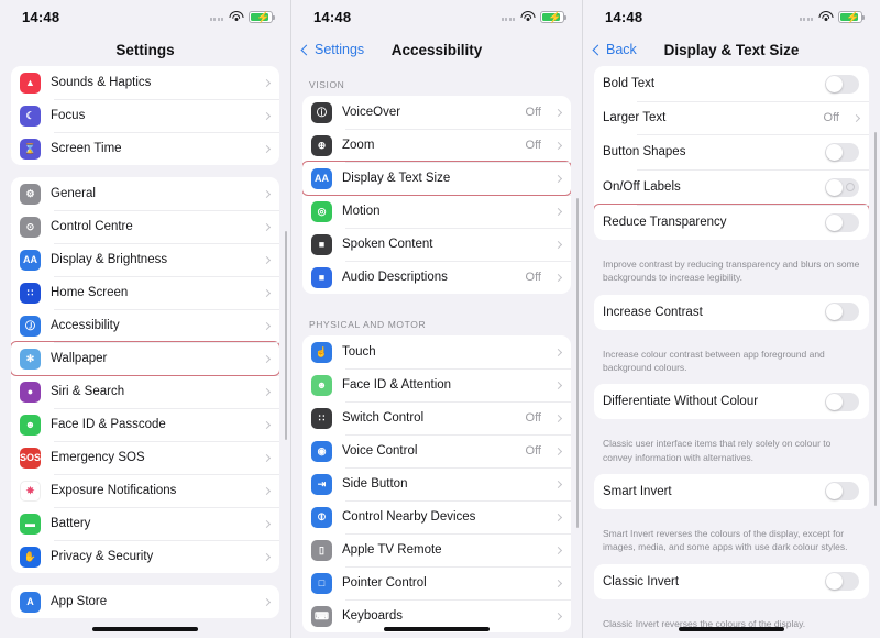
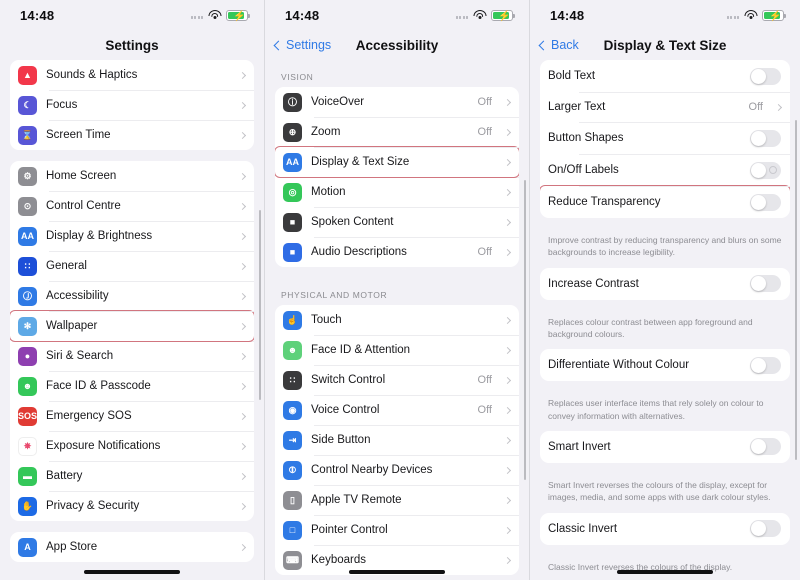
  14:48
  ⚡
  Settings
  ▲
  Sounds & Haptics
  ☾
  Focus
  ⌛
  Screen Time
  ⚙
- General
+ Home Screen
  ⊙
  Control Centre
  AA
  Display & Brightness
  ∷
- Home Screen
+ General
  Ⓙ
  Accessibility
  ✻
  Wallpaper
  ●
  Siri & Search
  ☻
  Face ID & Passcode
  SOS
  Emergency SOS
  ✵
  Exposure Notifications
  ▬
  Battery
  ✋
  Privacy & Security
  A
  App Store
  14:48
  ⚡
  Settings
  Accessibility
  VISION
  ⓘ
  VoiceOver
  Off
  ⊕
  Zoom
  Off
  AA
  Display & Text Size
  ◎
  Motion
  ■
  Spoken Content
  ■
  Audio Descriptions
  Off
  PHYSICAL AND MOTOR
  ☝
  Touch
  ☻
  Face ID & Attention
  ∷
  Switch Control
  Off
  ◉
  Voice Control
  Off
  ⇥
  Side Button
  ⦷
  Control Nearby Devices
  ▯
  Apple TV Remote
  □
  Pointer Control
  ⌨
  Keyboards
  14:48
  ⚡
  Back
  Display & Text Size
  Bold Text
  Larger Text
  Off
  Button Shapes
  On/Off Labels
  Reduce Transparency
  Improve contrast by reducing transparency and blurs on some backgrounds to increase legibility.
  Increase Contrast
- Increase colour contrast between app foreground and background colours.
+ Replaces colour contrast between app foreground and background colours.
  Differentiate Without Colour
- Classic user interface items that rely solely on colour to convey information with alternatives.
+ Replaces user interface items that rely solely on colour to convey information with alternatives.
  Smart Invert
  Smart Invert reverses the colours of the display, except for images, media, and some apps with use dark colour styles.
  Classic Invert
  Classic Invert reverses the colours of the display.
